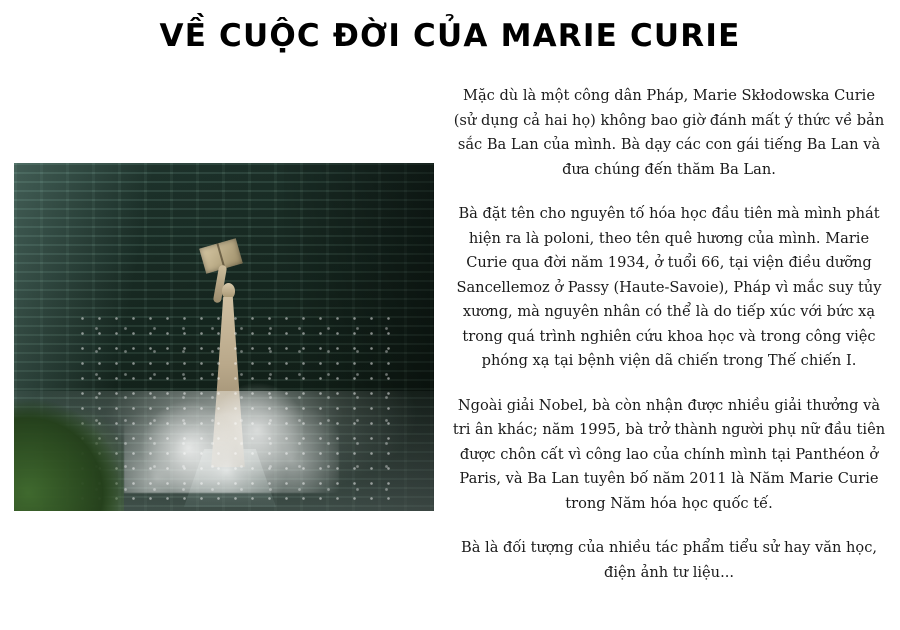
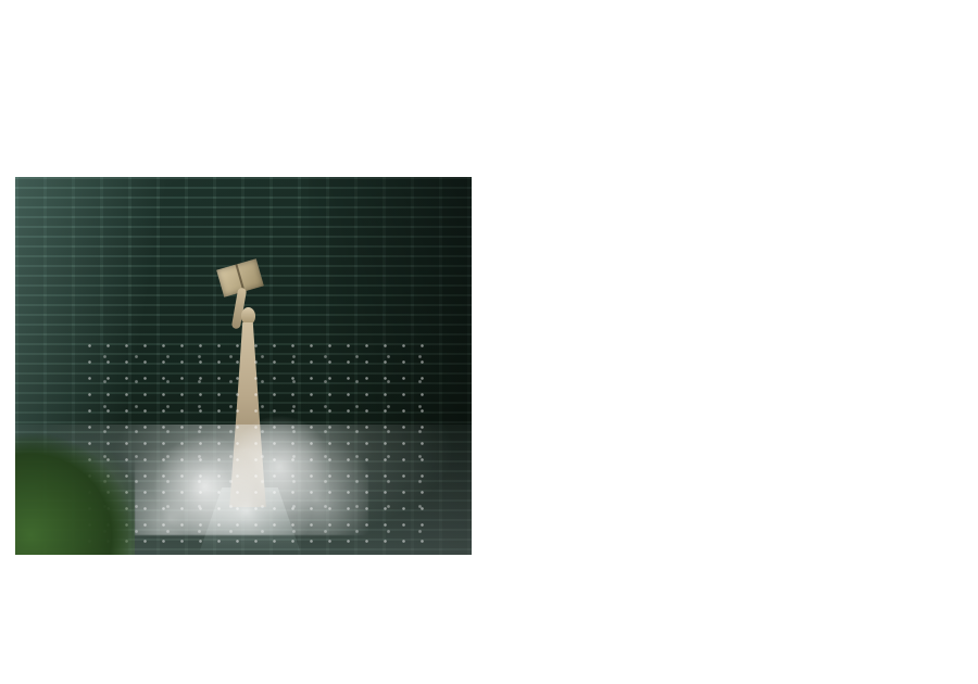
- VỀ CUỘC ĐỜI CỦA MARIE CURIE
- Mặc dù là một công dân Pháp, Marie Skłodowska Curie (sử dụng cả hai họ) không bao giờ đánh mất ý thức về bản sắc Ba Lan của mình. Bà dạy các con gái tiếng Ba Lan và đưa chúng đến thăm Ba Lan.
- Bà đặt tên cho nguyên tố hóa học đầu tiên mà mình phát hiện ra là poloni, theo tên quê hương của mình. Marie Curie qua đời năm 1934, ở tuổi 66, tại viện điều dưỡng Sancellemoz ở Passy (Haute-Savoie), Pháp vì mắc suy tủy xương, mà nguyên nhân có thể là do tiếp xúc với bức xạ trong quá trình nghiên cứu khoa học và trong công việc phóng xạ tại bệnh viện dã chiến trong Thế chiến I.
- Ngoài giải Nobel, bà còn nhận được nhiều giải thưởng và tri ân khác; năm 1995, bà trở thành người phụ nữ đầu tiên được chôn cất vì công lao của chính mình tại Panthéon ở Paris, và Ba Lan tuyên bố năm 2011 là Năm Marie Curie trong Năm hóa học quốc tế.
- Bà là đối tượng của nhiều tác phẩm tiểu sử hay văn học, điện ảnh tư liệu...
